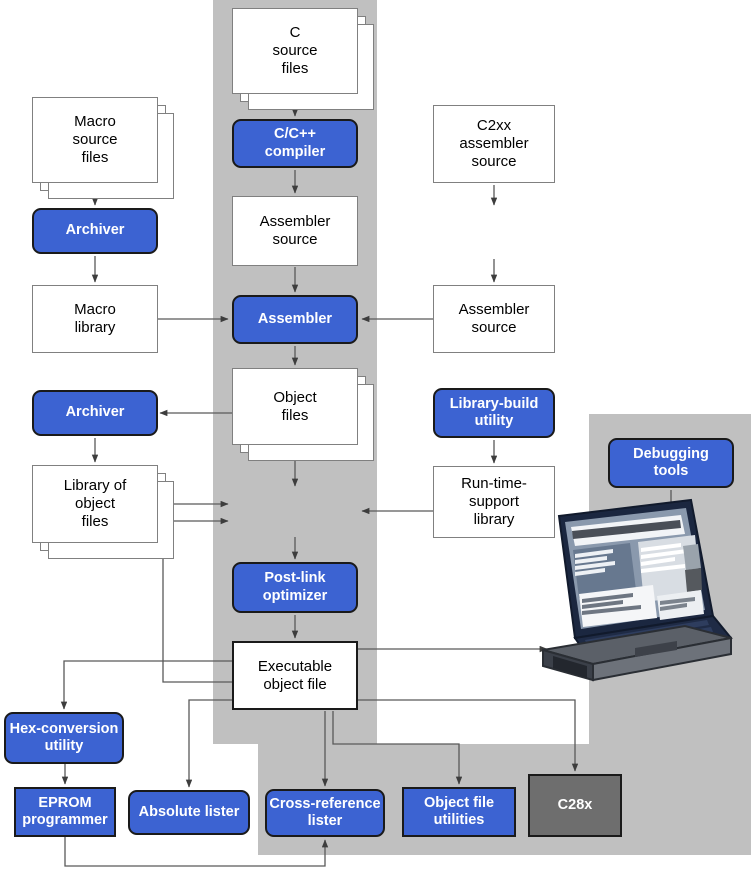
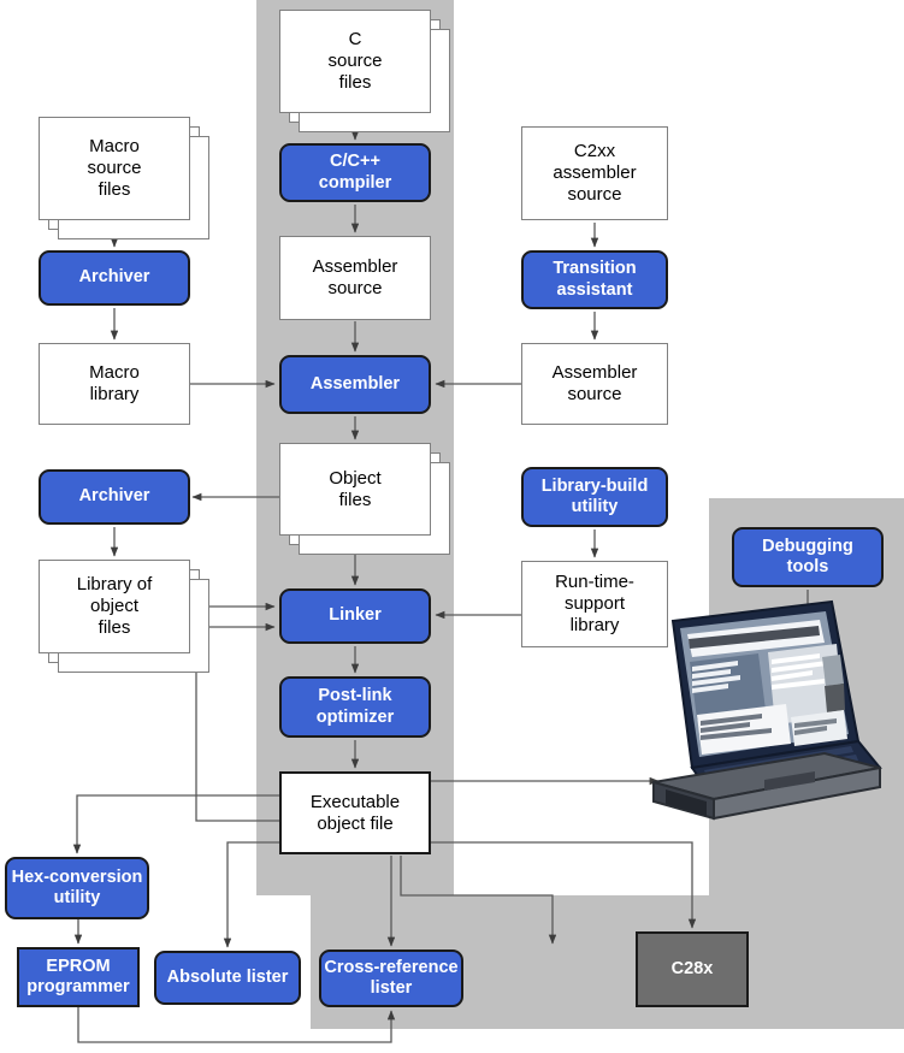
  C
  source
  files
  C/C++
  compiler
  Assembler
  source
  Assembler
  Object
  files
+ Linker
  Post-link
  optimizer
  Executable
  object file
  Macro
  source
  files
  Archiver
  Macro
  library
  Archiver
  Library of
  object
  files
  C2xx
  assembler
  source
+ Transition
+ assistant
  Assembler
  source
  Library-build
  utility
  Run-time-
  support
  library
  Debugging
  tools
  Hex-conversion
  utility
  EPROM
  programmer
  Absolute lister
  Cross-reference
  lister
- Object file
- utilities
  C28x
